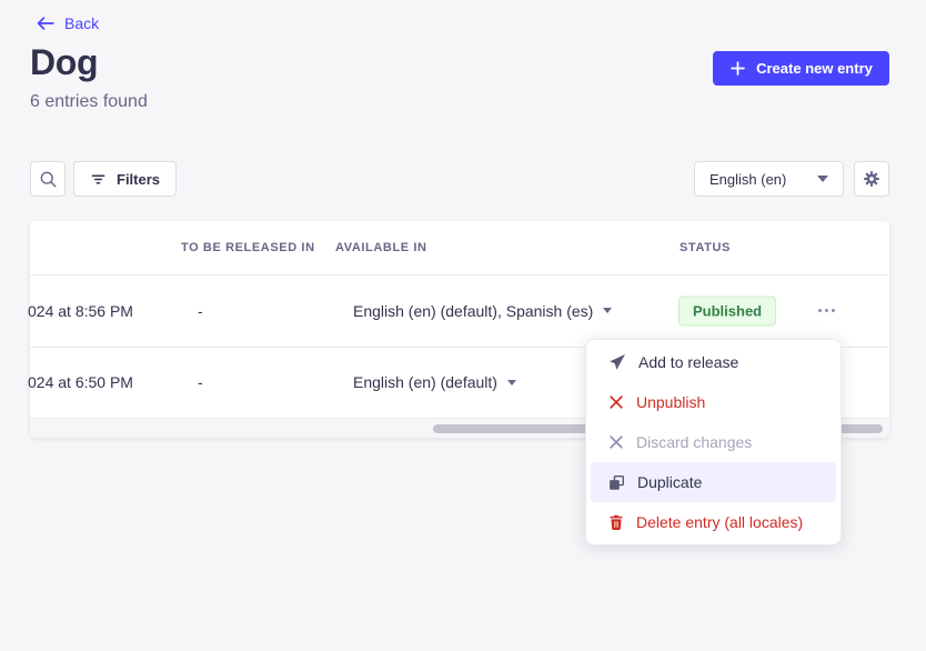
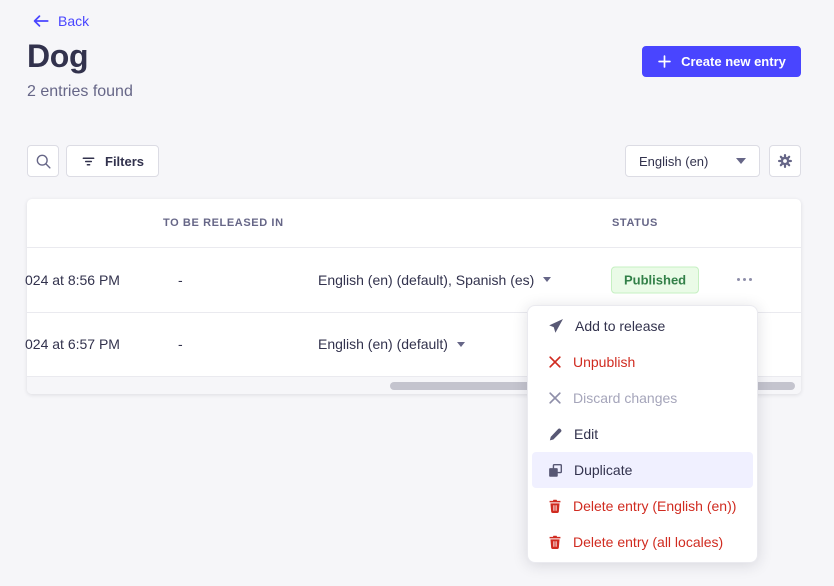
  Back
  Dog
- 6 entries found
+ 2 entries found
  Create new entry
  Filters
  English (en)
  TO BE RELEASED IN
- AVAILABLE IN
  STATUS
  024 at 8:56 PM
  -
  English (en) (default), Spanish (es)
  Published
- 024 at 6:50 PM
+ 024 at 6:57 PM
  -
  English (en) (default)
  Add to release
  Unpublish
  Discard changes
+ Edit
  Duplicate
+ Delete entry (English (en))
  Delete entry (all locales)
